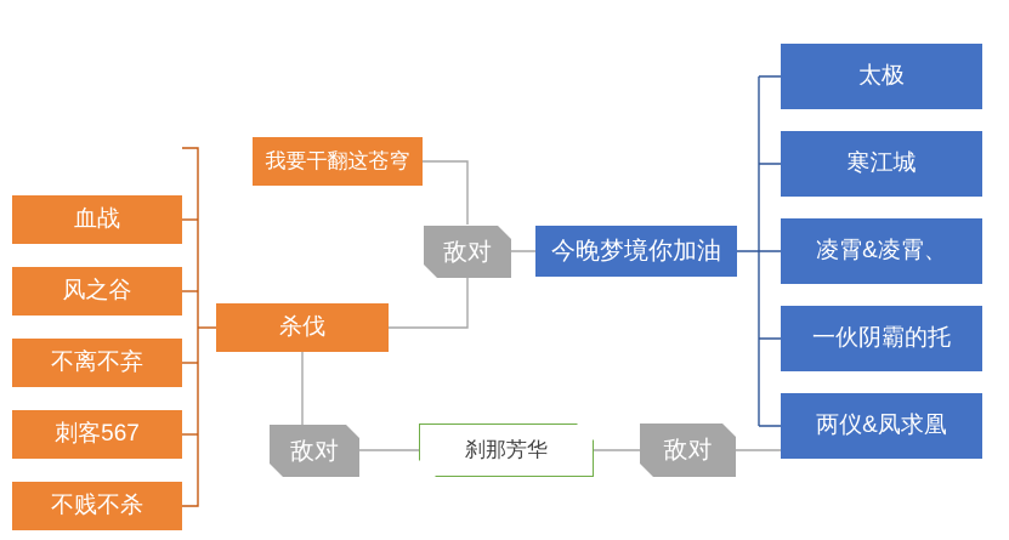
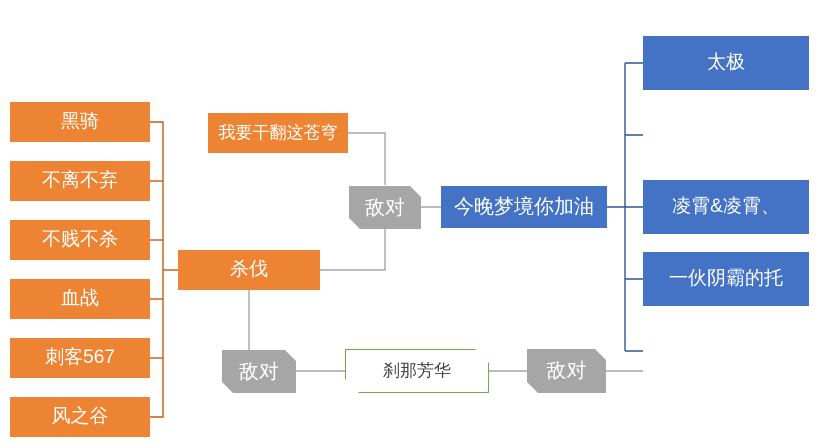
+ 黑骑
- 血战
+ 不离不弃
- 风之谷
+ 不贱不杀
- 不离不弃
+ 血战
  刺客567
- 不贱不杀
+ 风之谷
  杀伐
  我要干翻这苍穹
  敌对
  今晚梦境你加油
  太极
- 寒江城
  凌霄&凌霄、
  一伙阴霸的托
- 两仪&凤求凰
  敌对
  刹那芳华
  敌对
